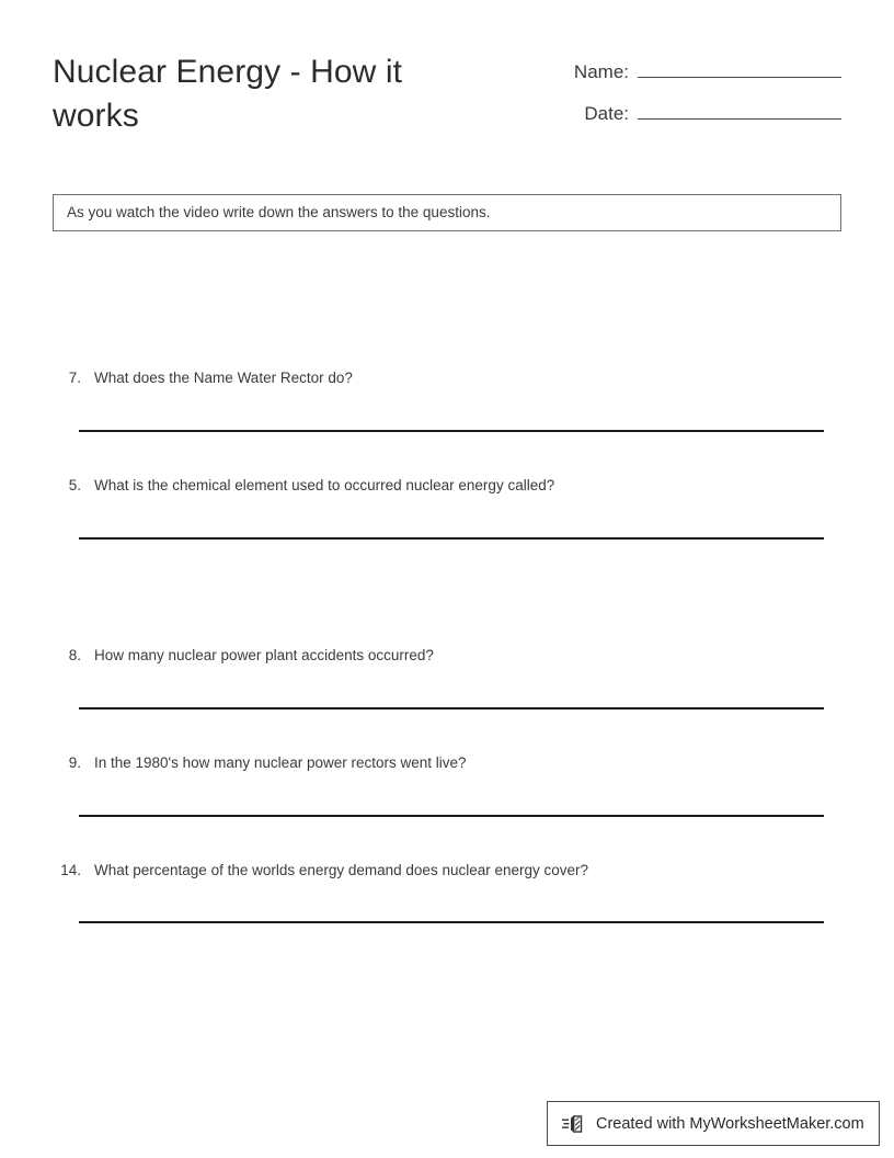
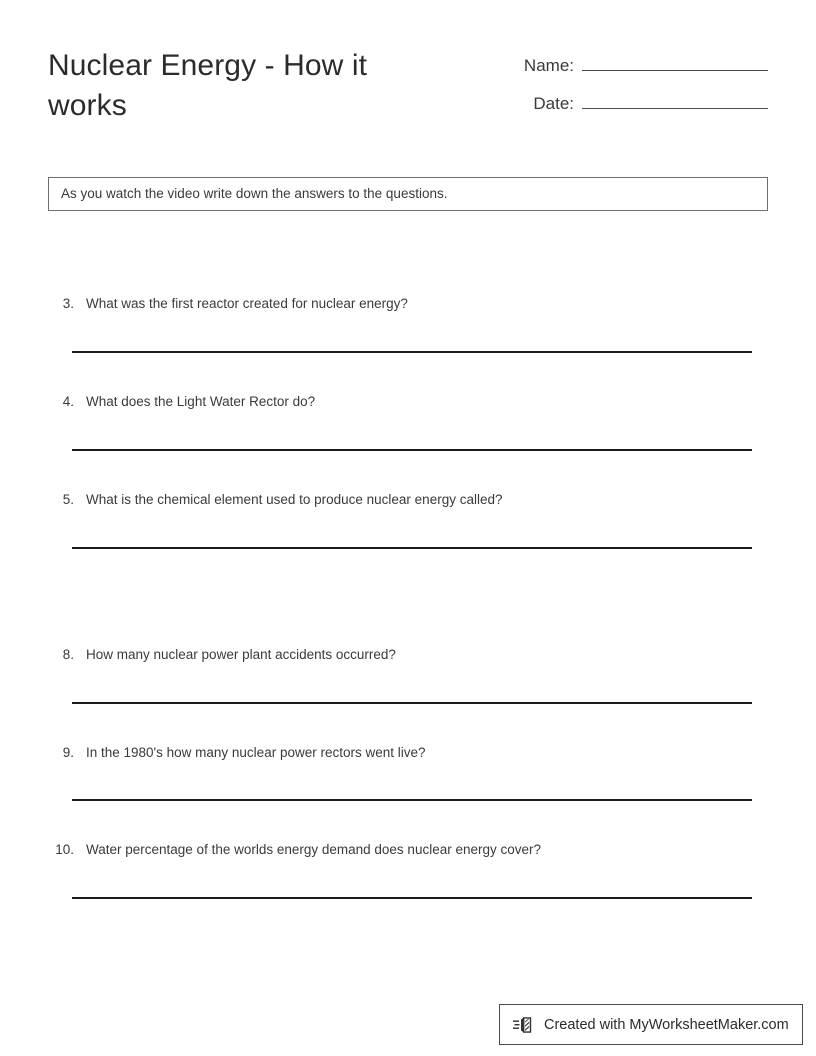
  Nuclear Energy - How it works
  Name:
  Date:
  As you watch the video write down the answers to the questions.
+ 3.
+ What was the first reactor created for nuclear energy?
- 7.
+ 4.
- What does the Name Water Rector do?
+ What does the Light Water Rector do?
  5.
- What is the chemical element used to occurred nuclear energy called?
+ What is the chemical element used to produce nuclear energy called?
  8.
  How many nuclear power plant accidents occurred?
  9.
  In the 1980's how many nuclear power rectors went live?
- 14.
+ 10.
- What percentage of the worlds energy demand does nuclear energy cover?
+ Water percentage of the worlds energy demand does nuclear energy cover?
  Created with MyWorksheetMaker.com
